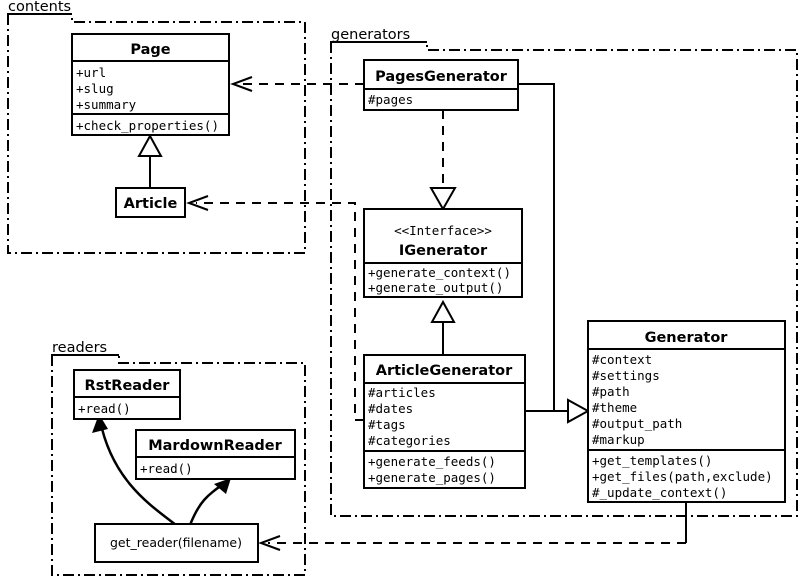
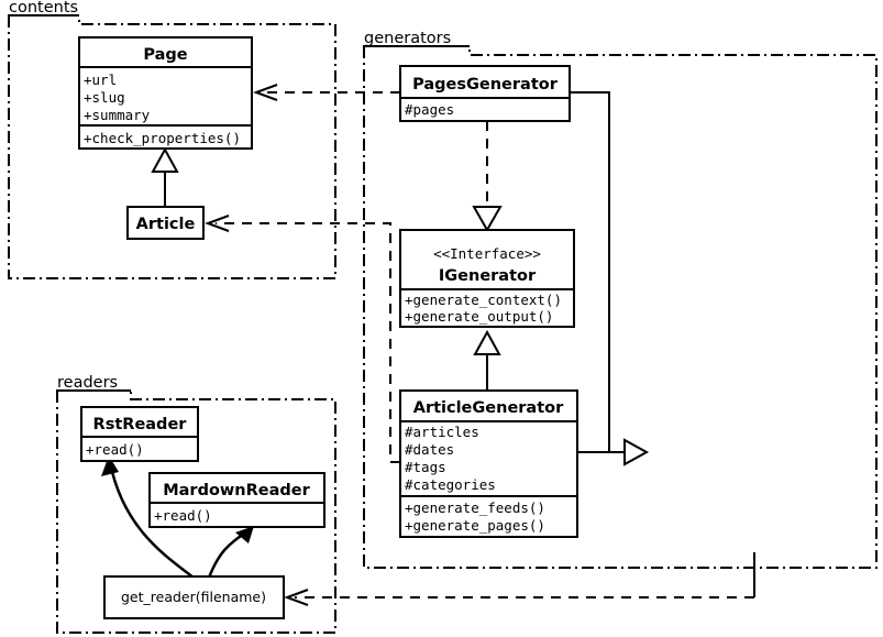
  contents
  generators
  readers
  Page
  +url
  +slug
  +summary
  +check_properties()
  Article
  PagesGenerator
  #pages
  <<Interface>>
  IGenerator
  +generate_context()
  +generate_output()
  ArticleGenerator
  #articles
  #dates
  #tags
  #categories
  +generate_feeds()
  +generate_pages()
- Generator
- #context
- #settings
- #path
- #theme
- #output_path
- #markup
- +get_templates()
- +get_files(path,exclude)
- #_update_context()
  RstReader
  +read()
  MardownReader
  +read()
  get_reader(filename)
